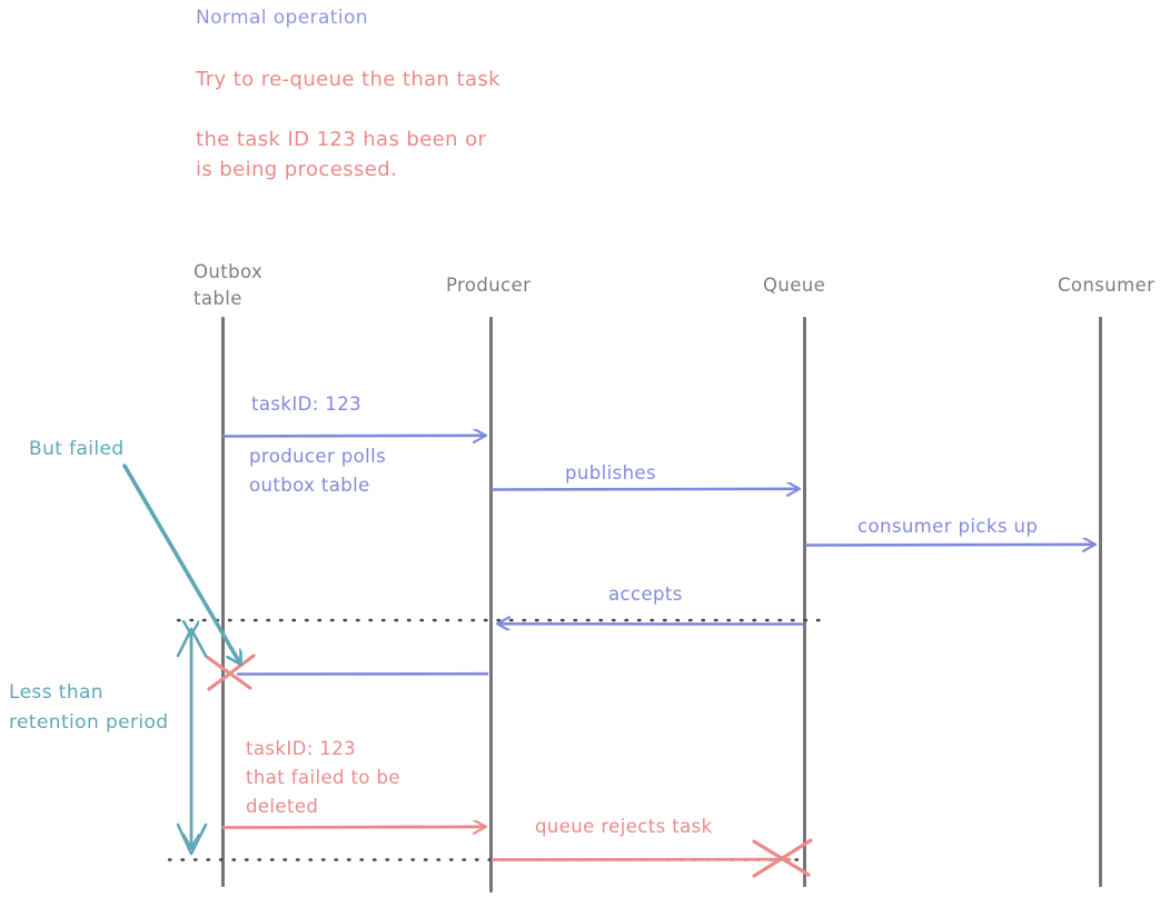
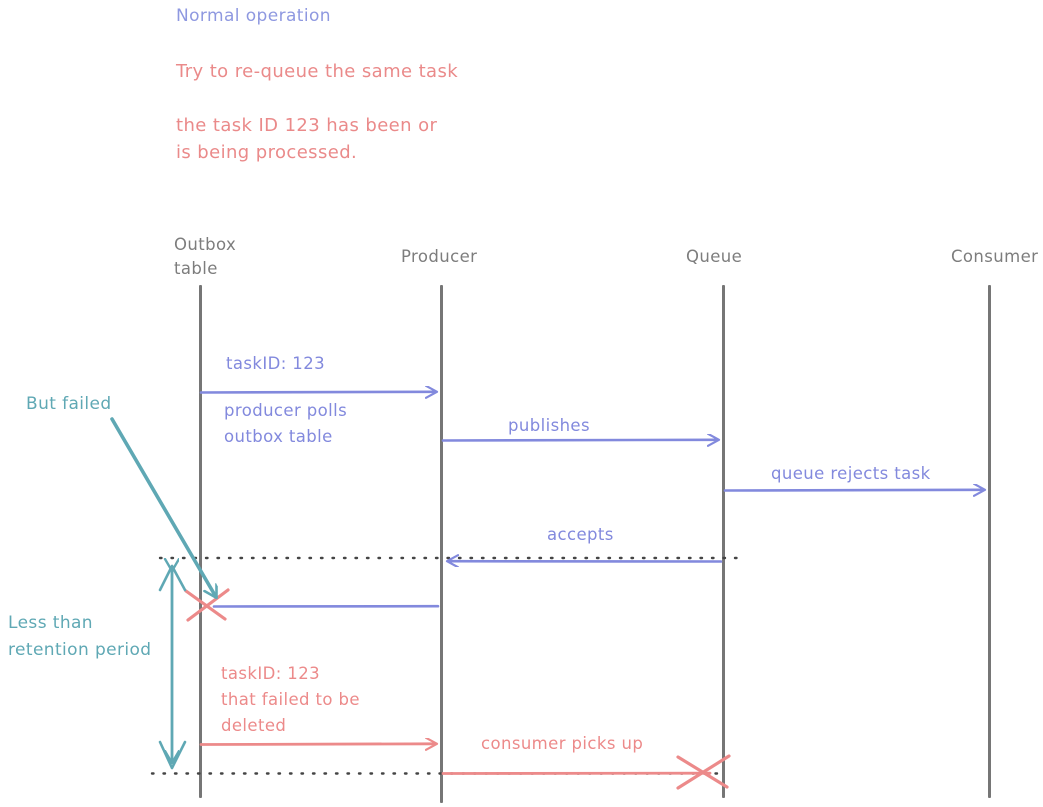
  Normal operation
- Try to re-queue the than task
+ Try to re-queue the same task
  the task ID 123 has been or
  is being processed.
  Outbox
  table
  Producer
  Queue
  Consumer
  taskID: 123
  producer polls
  outbox table
  publishes
- consumer picks up
+ queue rejects task
  accepts
  taskID: 123
  that failed to be
  deleted
- queue rejects task
+ consumer picks up
  But failed
  Less than
  retention period
